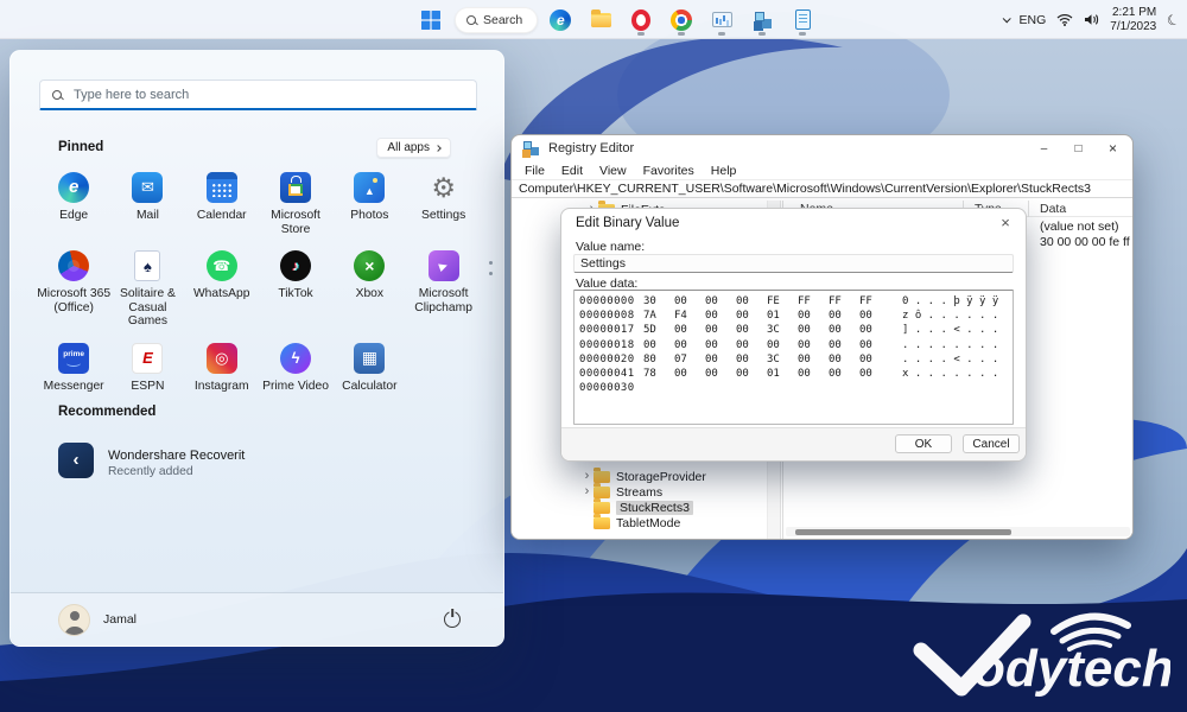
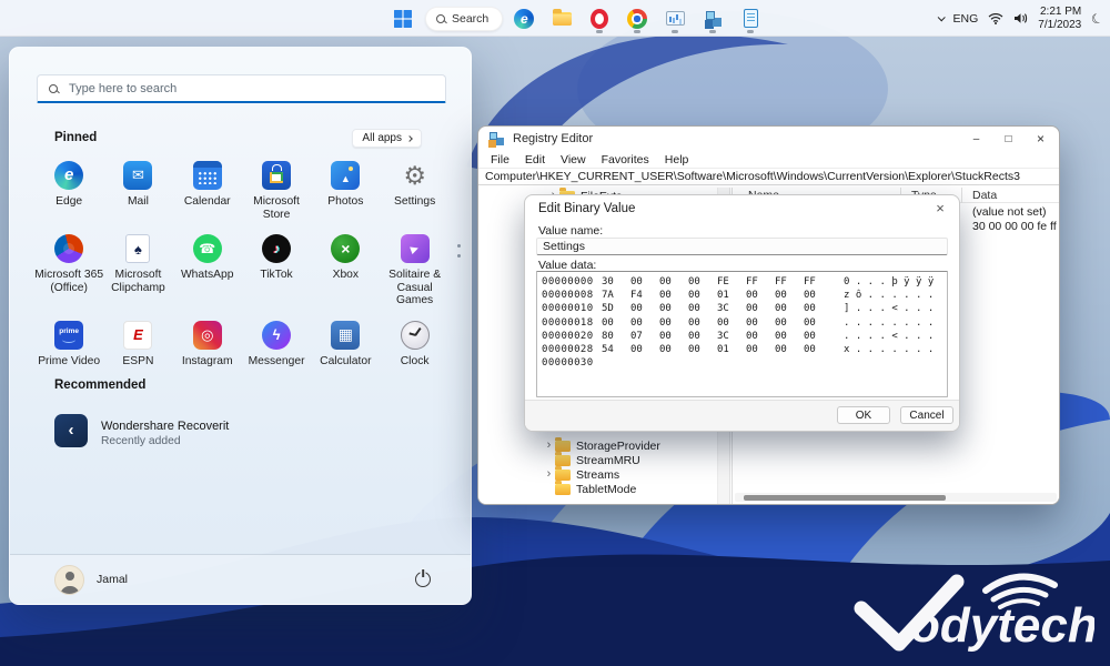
  Search
  e
  ENG
  2:21 PM
  7/1/2023
  Type here to search
  Pinned
  All apps
  Edge
  Mail
  Calendar
  Microsoft Store
  Photos
  Settings
  Microsoft 365 (Office)
- Solitaire & Casual Games
+ Microsoft Clipchamp
  WhatsApp
  TikTok
  Xbox
- Microsoft Clipchamp
+ Solitaire & Casual Games
- Messenger
+ Prime Video
  ESPN
  Instagram
- Prime Video
+ Messenger
  Calculator
+ Clock
  Recommended
  Wondershare Recoverit
  Recently added
  Jamal
  Registry Editor
  –
  □
  ×
  File
  Edit
  View
  Favorites
  Help
  Computer\HKEY_CURRENT_USER\Software\Microsoft\Windows\CurrentVersion\Explorer\StuckRects3
  ›
  StorageProvider
+ StreamMRU
  ›
  Streams
- StuckRects3
  TabletMode
  Data
  (value not set)
  30 00 00 00 fe ff
  Edit Binary Value
  ×
  Value name:
  Settings
  Value data:
  00000000
  30
  00
  00
  00
  FE
  FF
  FF
  FF
  0 . . . þ ÿ ÿ ÿ
  00000008
  7A
  F4
  00
  00
  01
  00
  00
  00
  z ô . . . . . .
- 00000017
+ 00000010
  5D
  00
  00
  00
  3C
  00
  00
  00
  ] . . . < . . .
  00000018
  00
  00
  00
  00
  00
  00
  00
  00
  . . . . . . . .
  00000020
  80
  07
  00
  00
  3C
  00
  00
  00
  . . . . < . . .
- 00000041
+ 00000028
- 78
+ 54
  00
  00
  00
  01
  00
  00
  00
  x . . . . . . .
  00000030
  OK
  Cancel
  odytech
